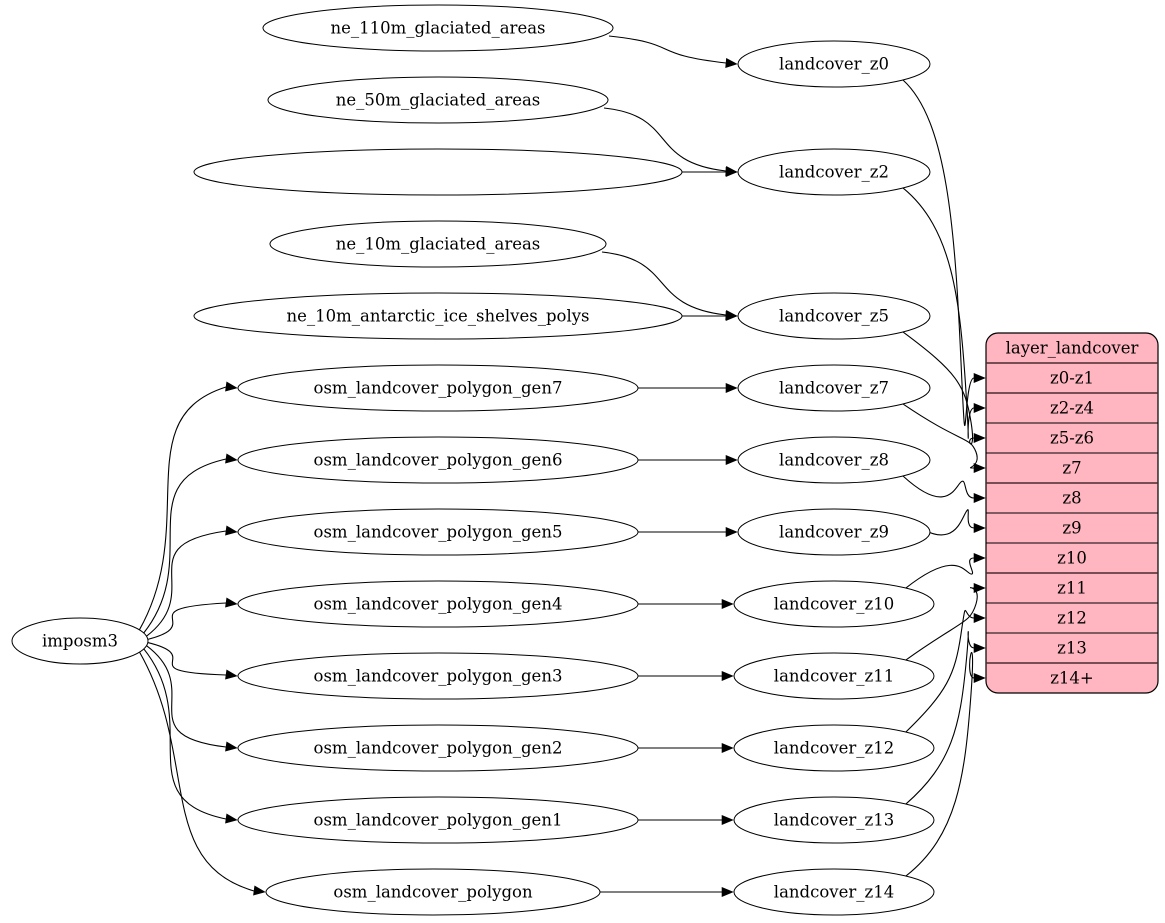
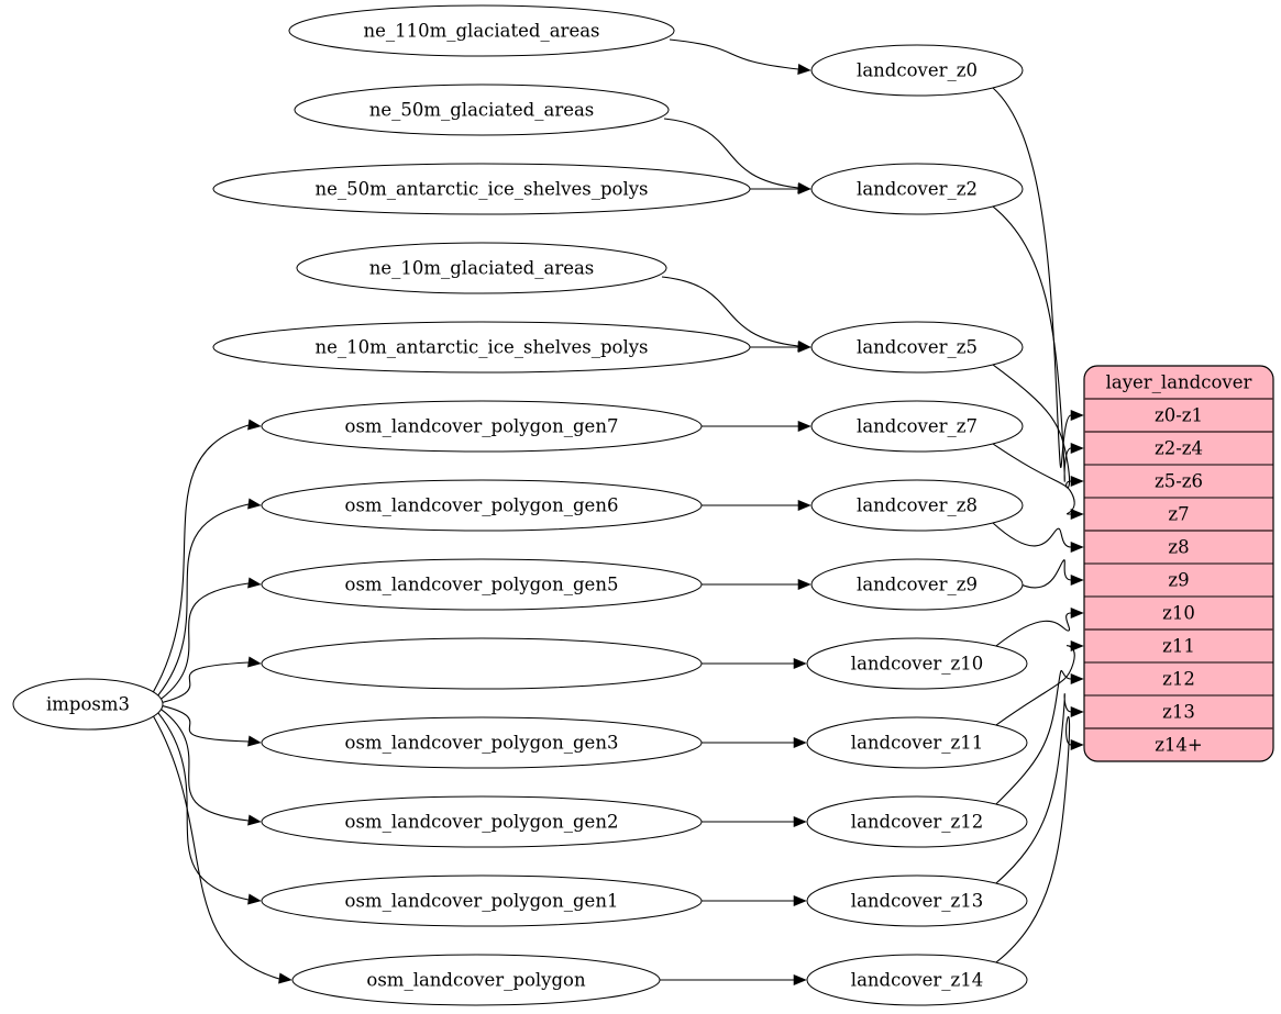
  layer_landcover
  z0-z1
  z2-z4
  z5-z6
  z7
  z8
  z9
  z10
  z11
  z12
  z13
  z14+
  imposm3
  ne_110m_glaciated_areas
  ne_50m_glaciated_areas
+ ne_50m_antarctic_ice_shelves_polys
  ne_10m_glaciated_areas
  ne_10m_antarctic_ice_shelves_polys
  osm_landcover_polygon_gen7
  osm_landcover_polygon_gen6
  osm_landcover_polygon_gen5
- osm_landcover_polygon_gen4
  osm_landcover_polygon_gen3
  osm_landcover_polygon_gen2
  osm_landcover_polygon_gen1
  osm_landcover_polygon
  landcover_z0
  landcover_z2
  landcover_z5
  landcover_z7
  landcover_z8
  landcover_z9
  landcover_z10
  landcover_z11
  landcover_z12
  landcover_z13
  landcover_z14
